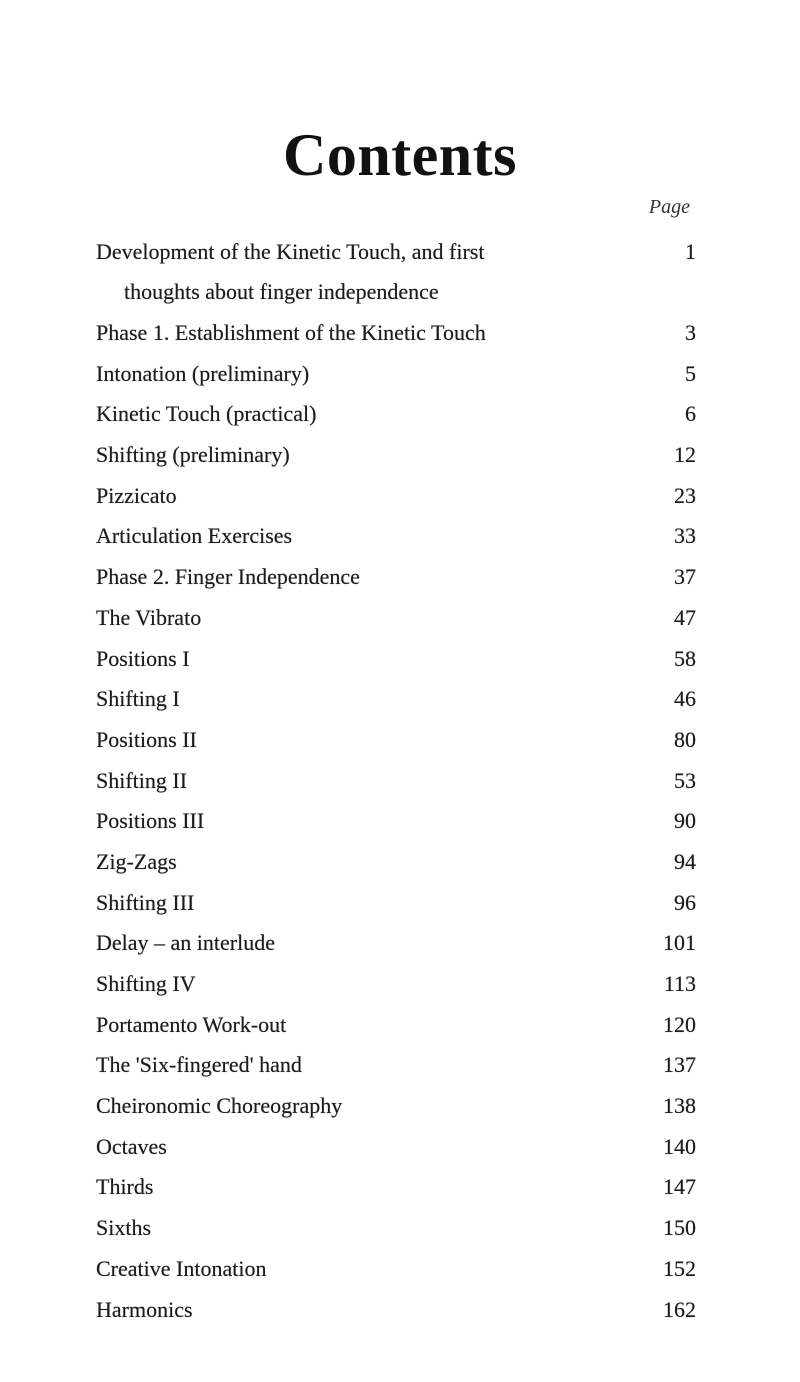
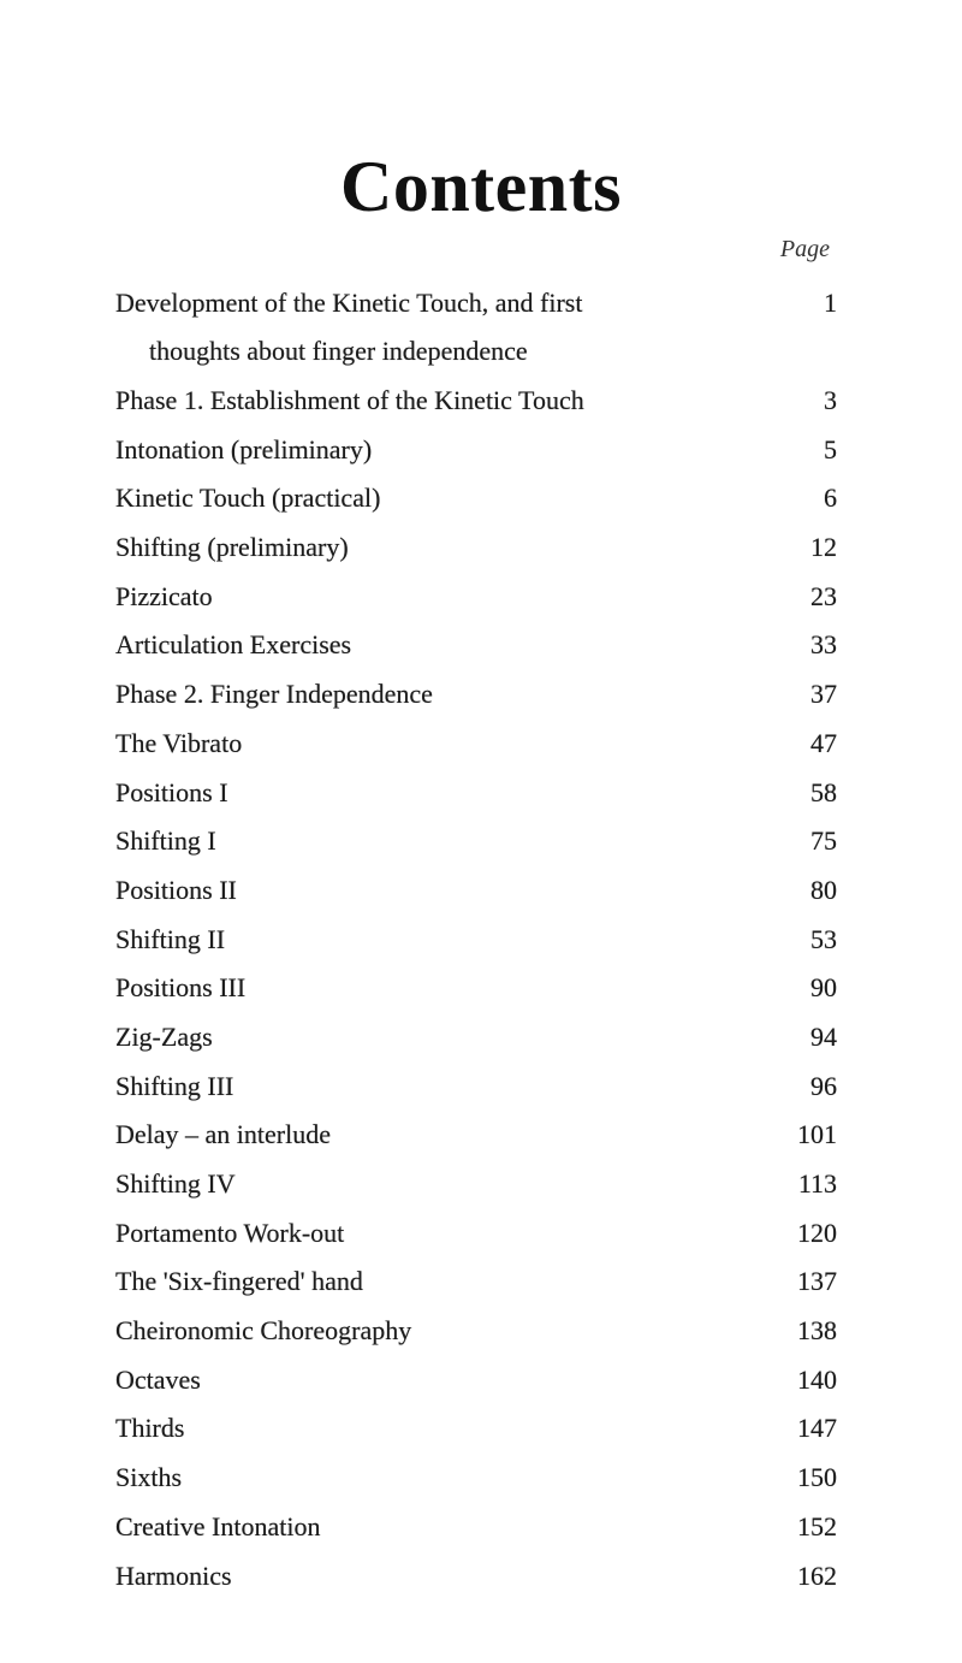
  Contents
  Page
  Development of the Kinetic Touch, and first
  thoughts about finger independence
  1
  Phase 1. Establishment of the Kinetic Touch
  3
  Intonation (preliminary)
  5
  Kinetic Touch (practical)
  6
  Shifting (preliminary)
  12
  Pizzicato
  23
  Articulation Exercises
  33
  Phase 2. Finger Independence
  37
  The Vibrato
  47
  Positions I
  58
  Shifting I
- 46
+ 75
  Positions II
  80
  Shifting II
  53
  Positions III
  90
  Zig-Zags
  94
  Shifting III
  96
  Delay – an interlude
  101
  Shifting IV
  113
  Portamento Work-out
  120
  The 'Six-fingered' hand
  137
  Cheironomic Choreography
  138
  Octaves
  140
  Thirds
  147
  Sixths
  150
  Creative Intonation
  152
  Harmonics
  162
